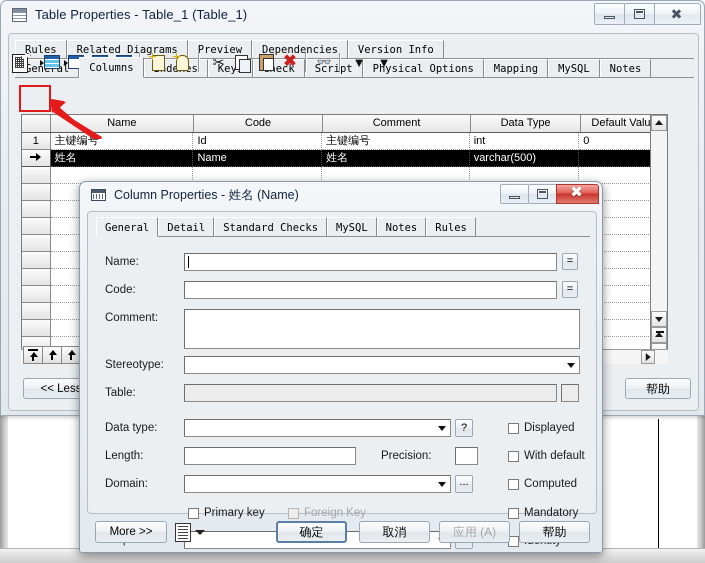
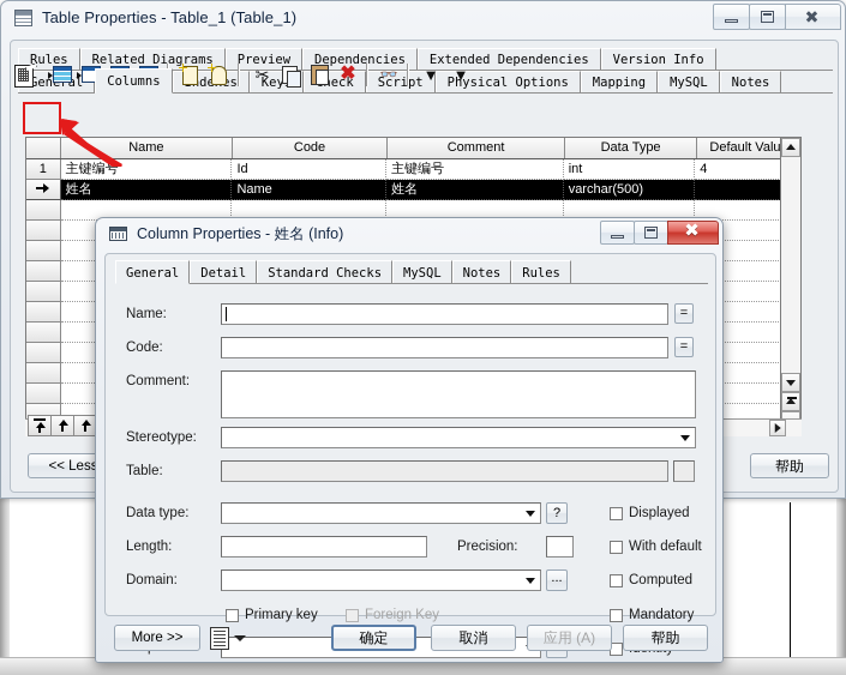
  Table Properties - Table_1 (Table_1)
  ✖
  Rules
  Related Diagrams
  Preview
  Dependencies
+ Extended Dependencies
  Version Info
  General
  Columns
  Key
  Script
  Physical Options
  Mapping
  MySQL
  Notes
  ✂
  ✖
  👓
  ▼
  ▼
  Name
  Code
  Comment
  Data Type
  Default Valu
  1
  主键编号
  Id
  主键编号
  int
- 0
+ 4
  姓名
  Name
  姓名
  varchar(500)
  << Les
  帮助
- Column Properties - 姓名 (Name)
+ Column Properties - 姓名 (Info)
  ✖
  General
  Detail
  Standard Checks
  MySQL
  Notes
  Rules
  Name:
  =
  Code:
  =
  Comment:
  Stereotype:
  Table:
  Data type:
  ?
  Length:
  Precision:
  Domain:
  ...
  Primary key
  Foreign Key
  Displayed
  With default
  Computed
  Mandatory
  More >>
  确定
  取消
  应用 (A)
  帮助
